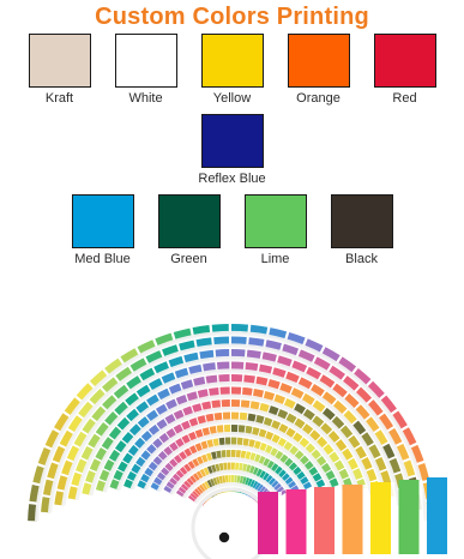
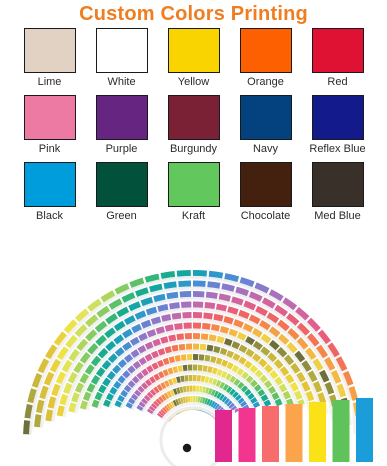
  Custom Colors Printing
- Kraft
+ Lime
  White
  Yellow
  Orange
  Red
+ Pink
+ Purple
+ Burgundy
+ Navy
  Reflex Blue
- Med Blue
+ Black
  Green
- Lime
+ Kraft
+ Chocolate
- Black
+ Med Blue
